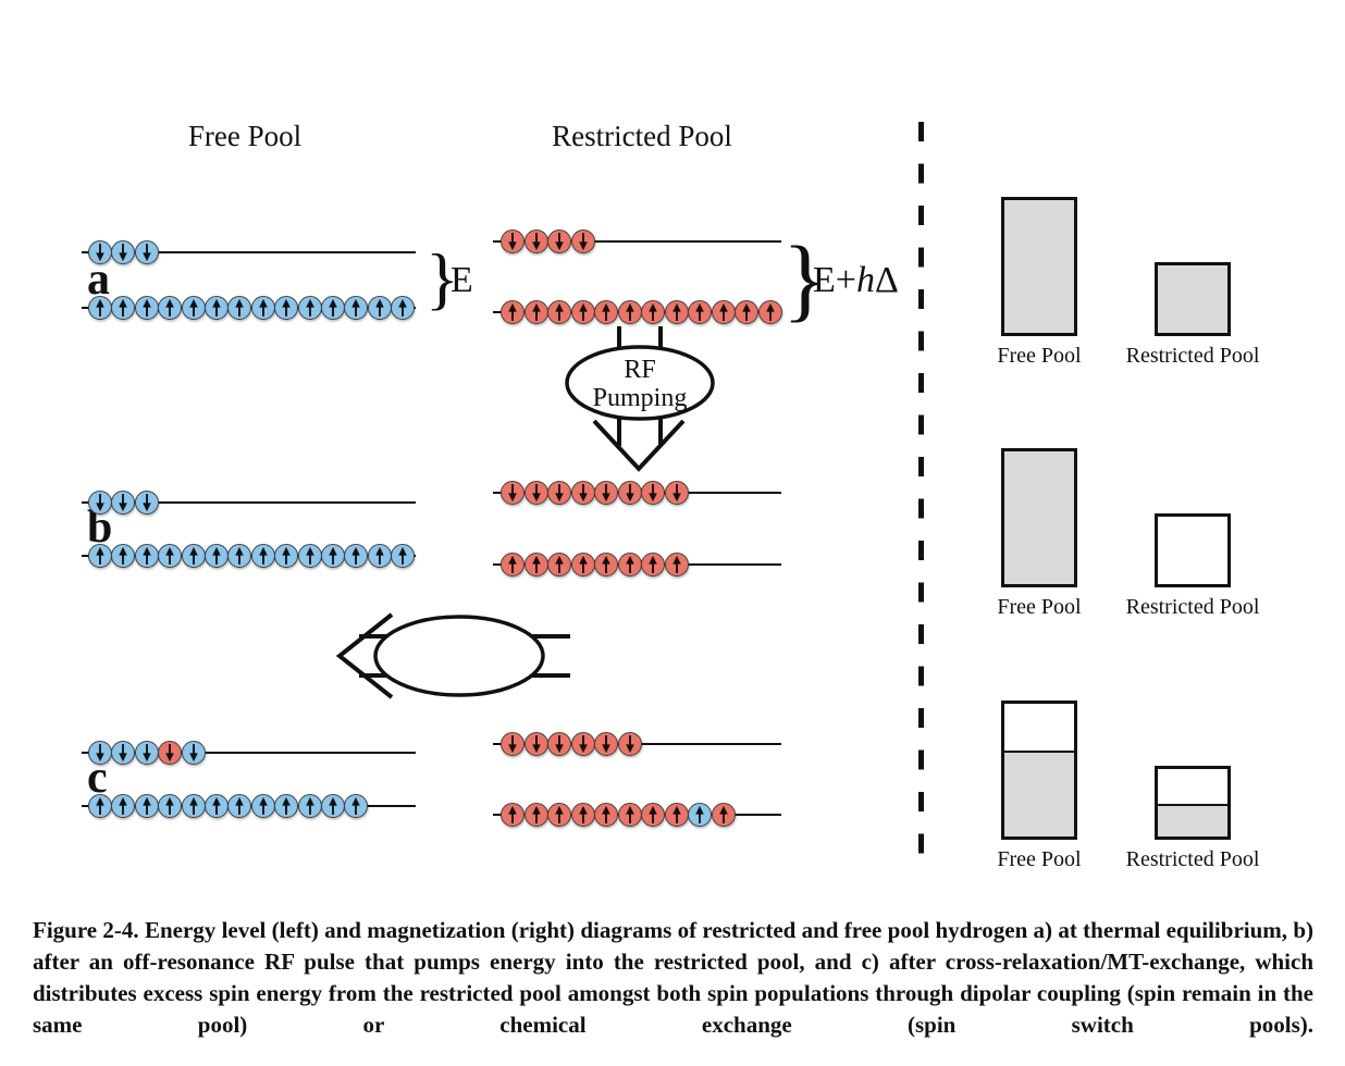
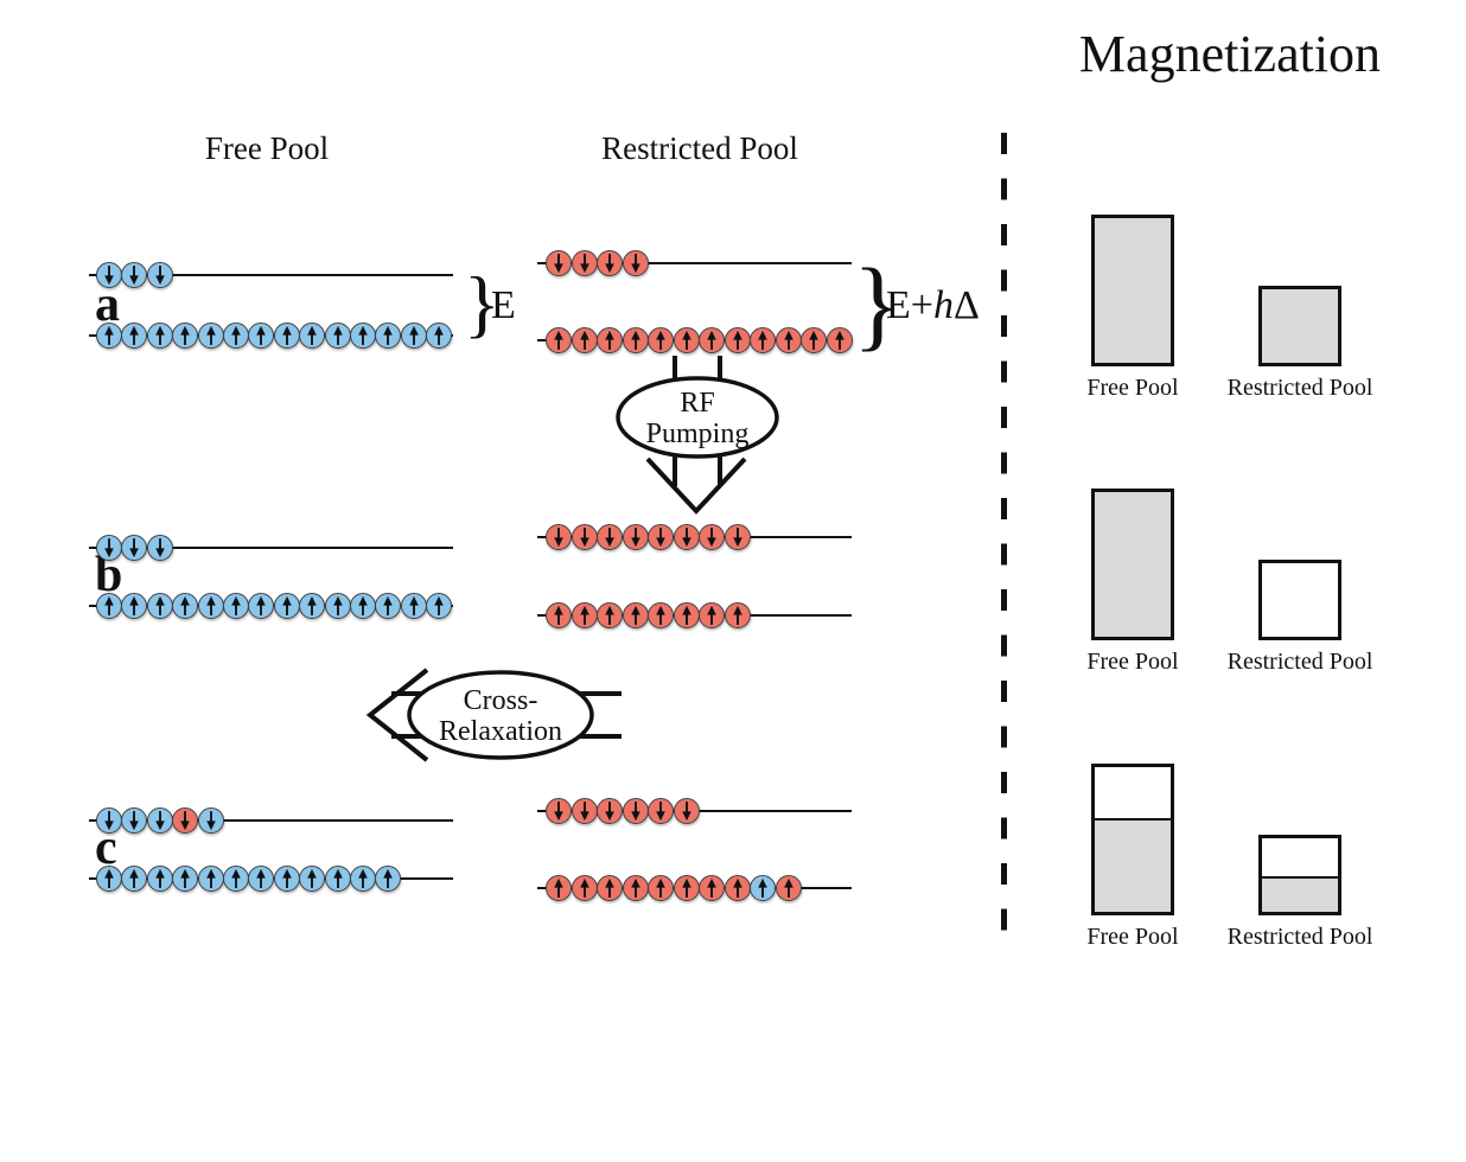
+ Magnetization
  Free Pool
  Restricted Pool
  }
  E
  }
  E+hΔ
  RF
  Pumping
+ Cross-
+ Relaxation
  a
  b
  c
  Free Pool
  Restricted Pool
  Free Pool
  Restricted Pool
  Free Pool
  Restricted Pool
- Figure 2-4. Energy level (left) and magnetization (right) diagrams of restricted and free pool hydrogen a) at thermal equilibrium, b) after an off-resonance RF pulse that pumps energy into the restricted pool, and c) after cross-relaxation/MT-exchange, which distributes excess spin energy from the restricted pool amongst both spin populations through dipolar coupling (spin remain in the same pool) or chemical exchange (spin switch pools).
